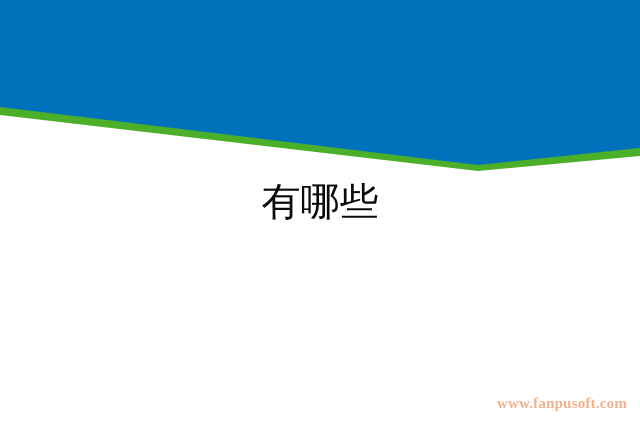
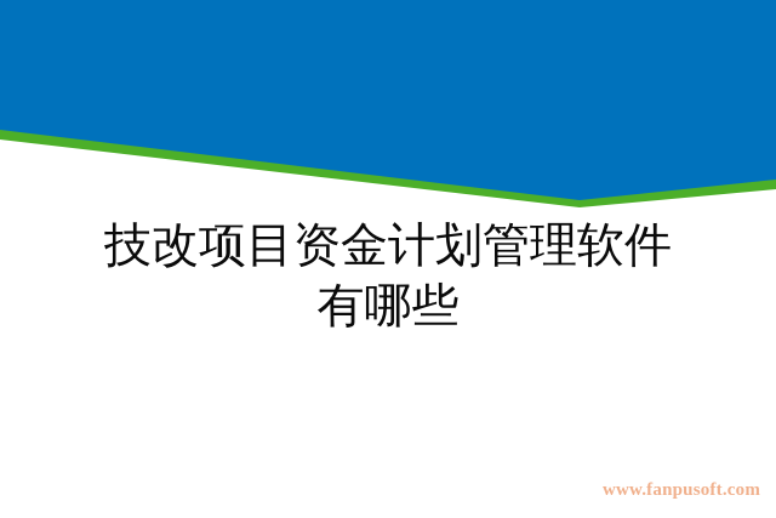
+ 技改项目资金计划管理软件
  有哪些
  www.fanpusoft.com
